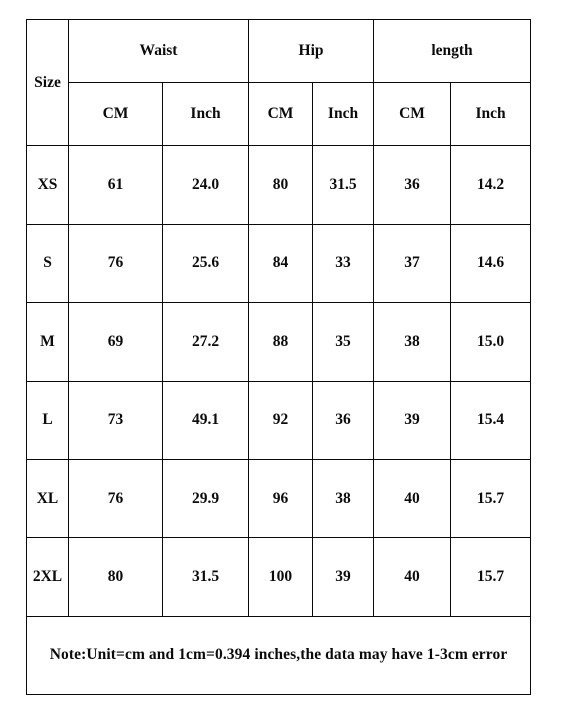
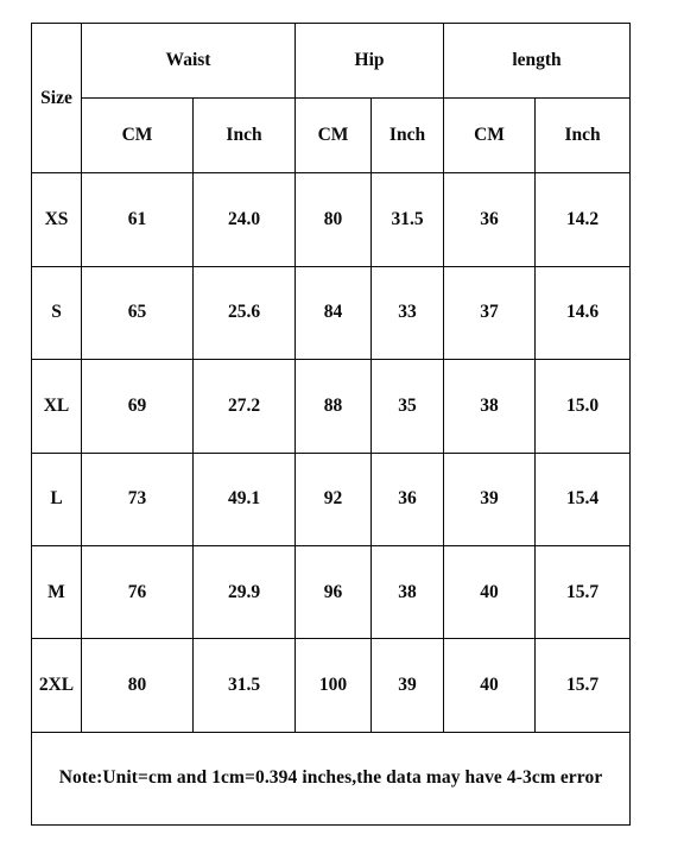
  Size	Waist	Hip	length
  CM	Inch	CM	Inch	CM	Inch
  XS	61	24.0	80	31.5	36	14.2
- S	76	25.6	84	33	37	14.6
+ S	65	25.6	84	33	37	14.6
- M	69	27.2	88	35	38	15.0
+ XL	69	27.2	88	35	38	15.0
  L	73	49.1	92	36	39	15.4
- XL	76	29.9	96	38	40	15.7
+ M	76	29.9	96	38	40	15.7
  2XL	80	31.5	100	39	40	15.7
- Note:Unit=cm and 1cm=0.394 inches,the data may have 1-3cm error
+ Note:Unit=cm and 1cm=0.394 inches,the data may have 4-3cm error
